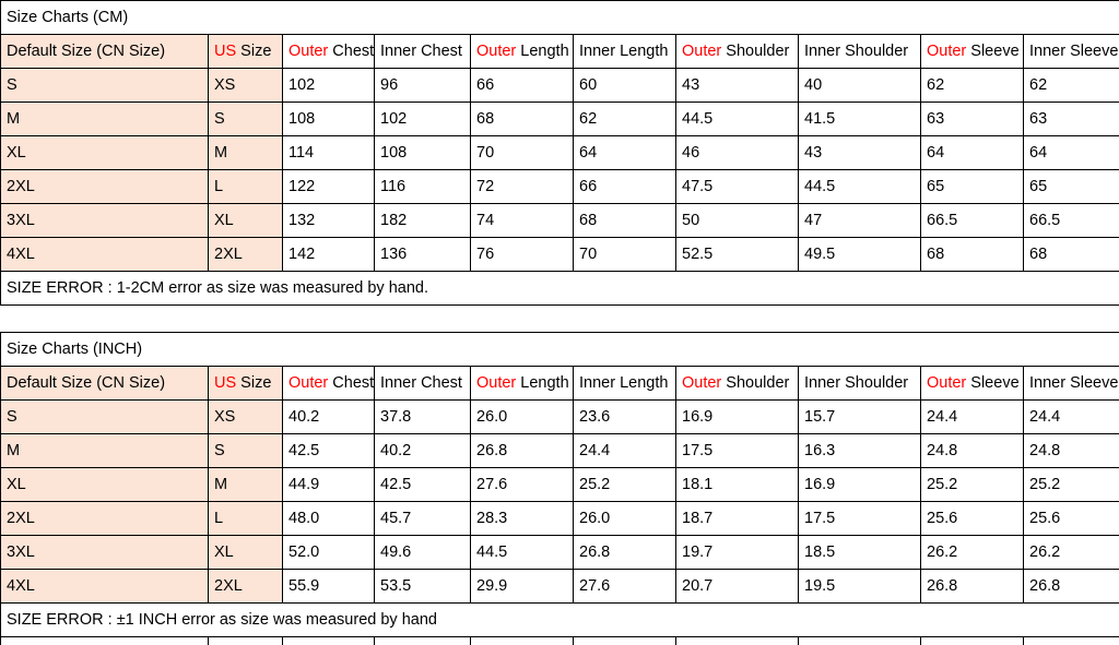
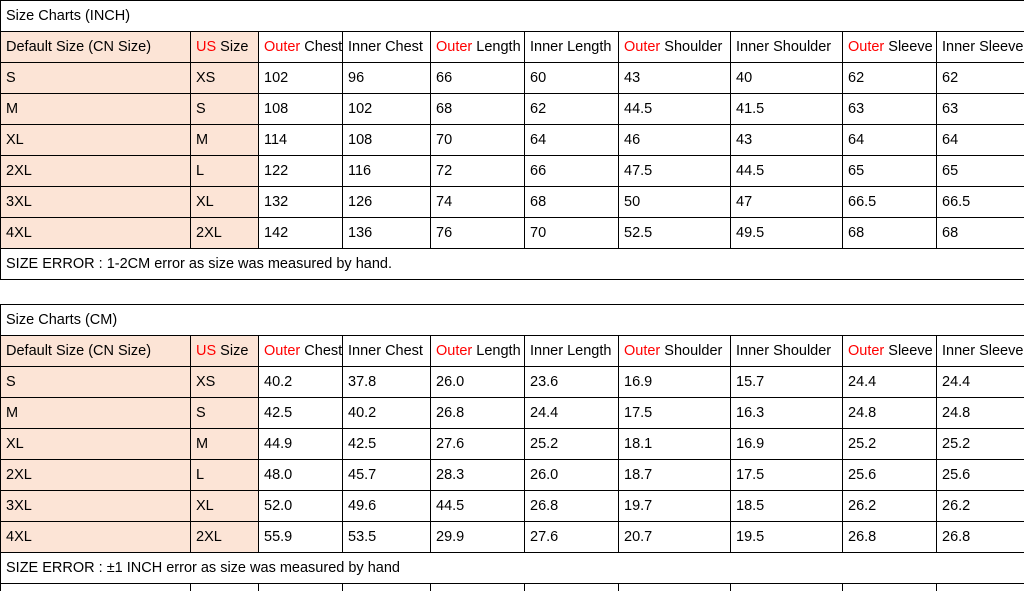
- Size Charts (CM)
+ Size Charts (INCH)
  Default Size (CN Size)	US Size	Outer Chest	Inner Chest	Outer Length	Inner Length	Outer Shoulder	Inner Shoulder	Outer Sleeve	Inner Sleeve
  S	XS	102	96	66	60	43	40	62	62
  M	S	108	102	68	62	44.5	41.5	63	63
  XL	M	114	108	70	64	46	43	64	64
  2XL	L	122	116	72	66	47.5	44.5	65	65
- 3XL	XL	132	182	74	68	50	47	66.5	66.5
+ 3XL	XL	132	126	74	68	50	47	66.5	66.5
  4XL	2XL	142	136	76	70	52.5	49.5	68	68
  SIZE ERROR : 1-2CM error as size was measured by hand.
- Size Charts (INCH)
+ Size Charts (CM)
  Default Size (CN Size)	US Size	Outer Chest	Inner Chest	Outer Length	Inner Length	Outer Shoulder	Inner Shoulder	Outer Sleeve	Inner Sleeve
  S	XS	40.2	37.8	26.0	23.6	16.9	15.7	24.4	24.4
  M	S	42.5	40.2	26.8	24.4	17.5	16.3	24.8	24.8
  XL	M	44.9	42.5	27.6	25.2	18.1	16.9	25.2	25.2
  2XL	L	48.0	45.7	28.3	26.0	18.7	17.5	25.6	25.6
  3XL	XL	52.0	49.6	44.5	26.8	19.7	18.5	26.2	26.2
  4XL	2XL	55.9	53.5	29.9	27.6	20.7	19.5	26.8	26.8
  SIZE ERROR : ±1 INCH error as size was measured by hand
